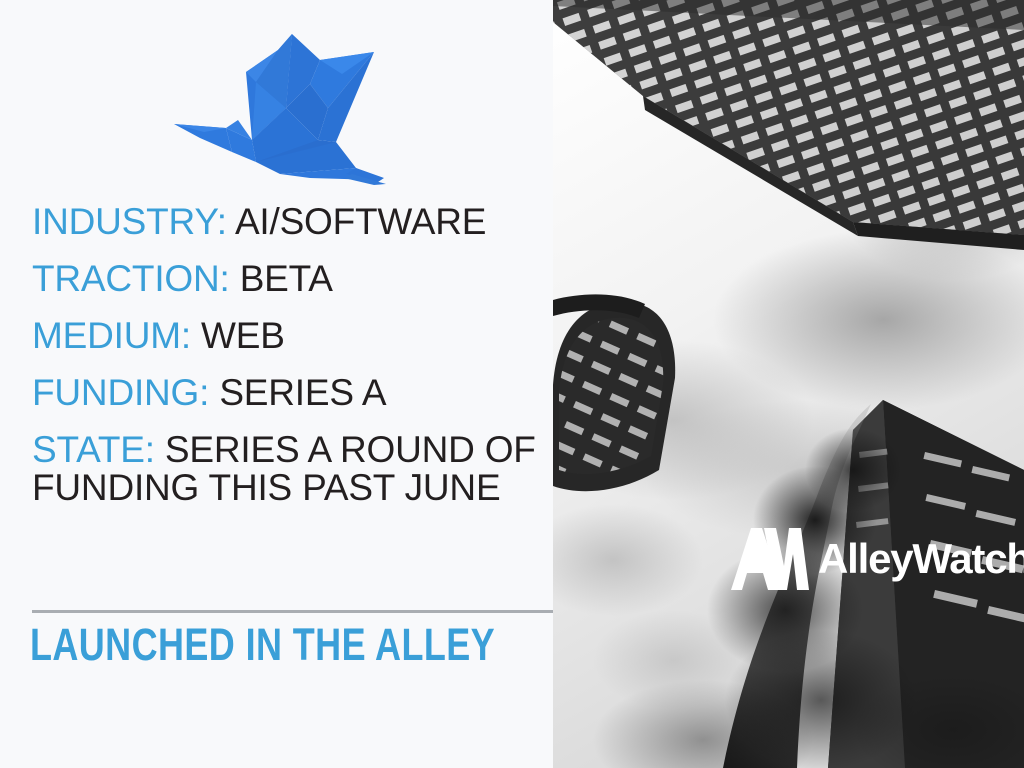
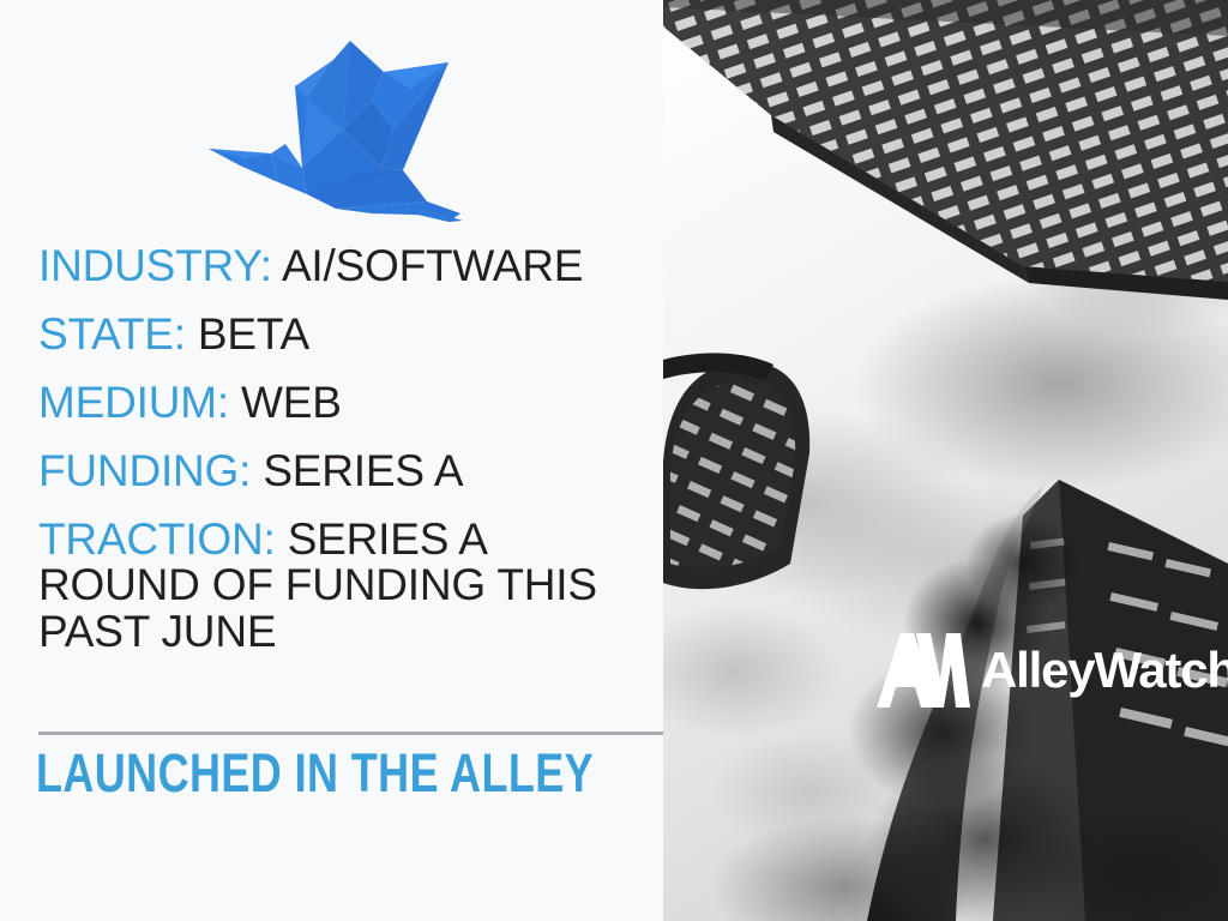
  INDUSTRY: AI/SOFTWARE
- TRACTION: BETA
+ STATE: BETA
  MEDIUM: WEB
  FUNDING: SERIES A
- STATE: SERIES A ROUND OF FUNDING THIS PAST JUNE
+ TRACTION: SERIES A ROUND OF FUNDING THIS PAST JUNE
  LAUNCHED IN THE ALLEY
  AlleyWatch
